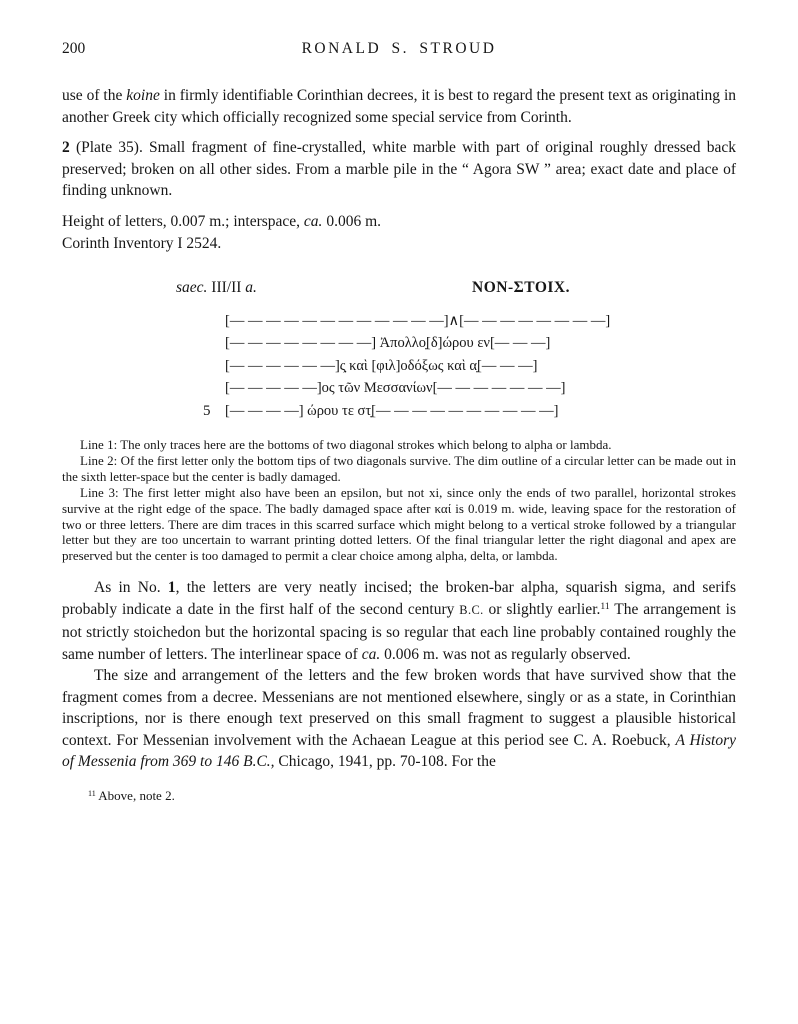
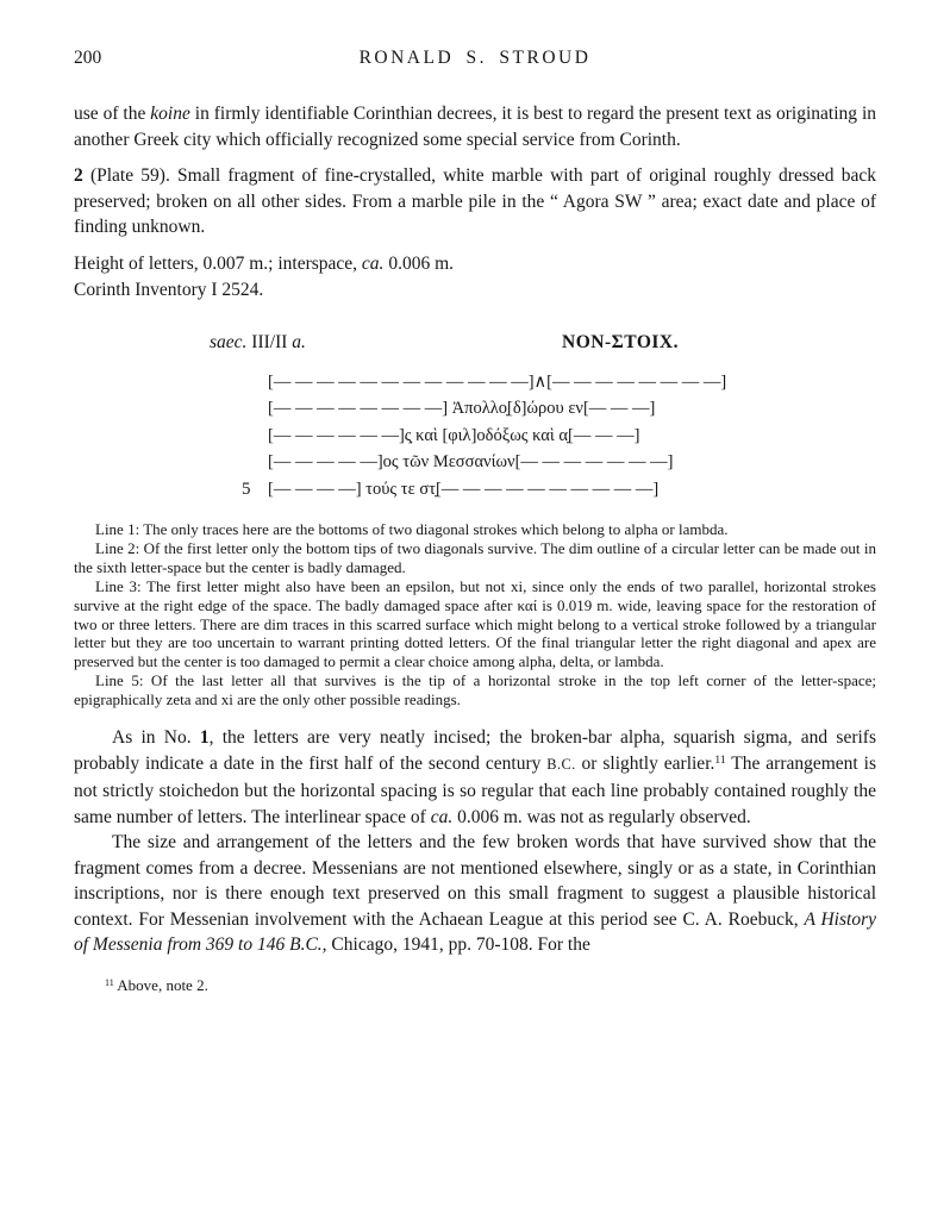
  200
  RONALD S. STROUD
  use of the koine in firmly identifiable Corinthian decrees, it is best to regard the present text as originating in another Greek city which officially recognized some special service from Corinth.
- 2 (Plate 35). Small fragment of fine-crystalled, white marble with part of original roughly dressed back preserved; broken on all other sides. From a marble pile in the “ Agora SW ” area; exact date and place of finding unknown.
+ 2 (Plate 59). Small fragment of fine-crystalled, white marble with part of original roughly dressed back preserved; broken on all other sides. From a marble pile in the “ Agora SW ” area; exact date and place of finding unknown.
  Height of letters, 0.007 m.; interspace, ca. 0.006 m.
  Corinth Inventory I 2524.
  saec. III/II a.
  NON-ΣΤΟΙΧ.
  [— — — — — — — — — — — —]∧[— — — — — — — —]
  [— — — — — — — —] Ἀπολλο̣[δ]ώρου εν[— — —]
  [— — — — — —]ς̣ καὶ [φιλ]οδόξως καὶ α̣[— — —]
  [— — — — —]ος τῶν Μεσσανίων[— — — — — — —]
  5
- [— — — —] ώρου τε στ̣[— — — — — — — — — —]
+ [— — — —] τούς τε στ̣[— — — — — — — — — —]
  Line 1: The only traces here are the bottoms of two diagonal strokes which belong to alpha or lambda.
  Line 2: Of the first letter only the bottom tips of two diagonals survive. The dim outline of a circular letter can be made out in the sixth letter-space but the center is badly damaged.
  Line 3: The first letter might also have been an epsilon, but not xi, since only the ends of two parallel, horizontal strokes survive at the right edge of the space. The badly damaged space after καί is 0.019 m. wide, leaving space for the restoration of two or three letters. There are dim traces in this scarred surface which might belong to a vertical stroke followed by a triangular letter but they are too uncertain to warrant printing dotted letters. Of the final triangular letter the right diagonal and apex are preserved but the center is too damaged to permit a clear choice among alpha, delta, or lambda.
+ Line 5: Of the last letter all that survives is the tip of a horizontal stroke in the top left corner of the letter-space; epigraphically zeta and xi are the only other possible readings.
  As in No. 1, the letters are very neatly incised; the broken-bar alpha, squarish sigma, and serifs probably indicate a date in the first half of the second century B.C. or slightly earlier.11 The arrangement is not strictly stoichedon but the horizontal spacing is so regular that each line probably contained roughly the same number of letters. The interlinear space of ca. 0.006 m. was not as regularly observed.
  The size and arrangement of the letters and the few broken words that have survived show that the fragment comes from a decree. Messenians are not mentioned elsewhere, singly or as a state, in Corinthian inscriptions, nor is there enough text preserved on this small fragment to suggest a plausible historical context. For Messenian involvement with the Achaean League at this period see C. A. Roebuck, A History of Messenia from 369 to 146 B.C., Chicago, 1941, pp. 70-108. For the
  11 Above, note 2.
